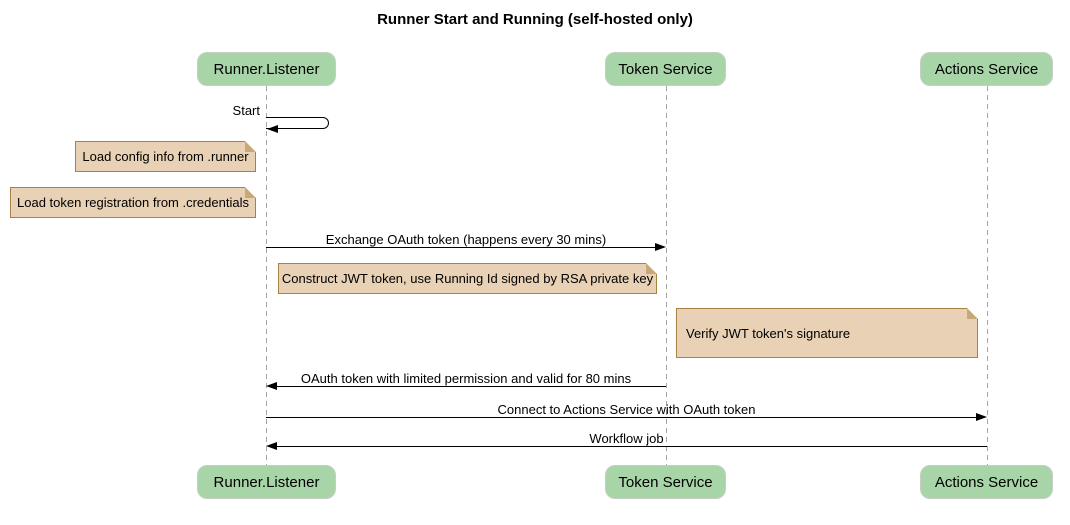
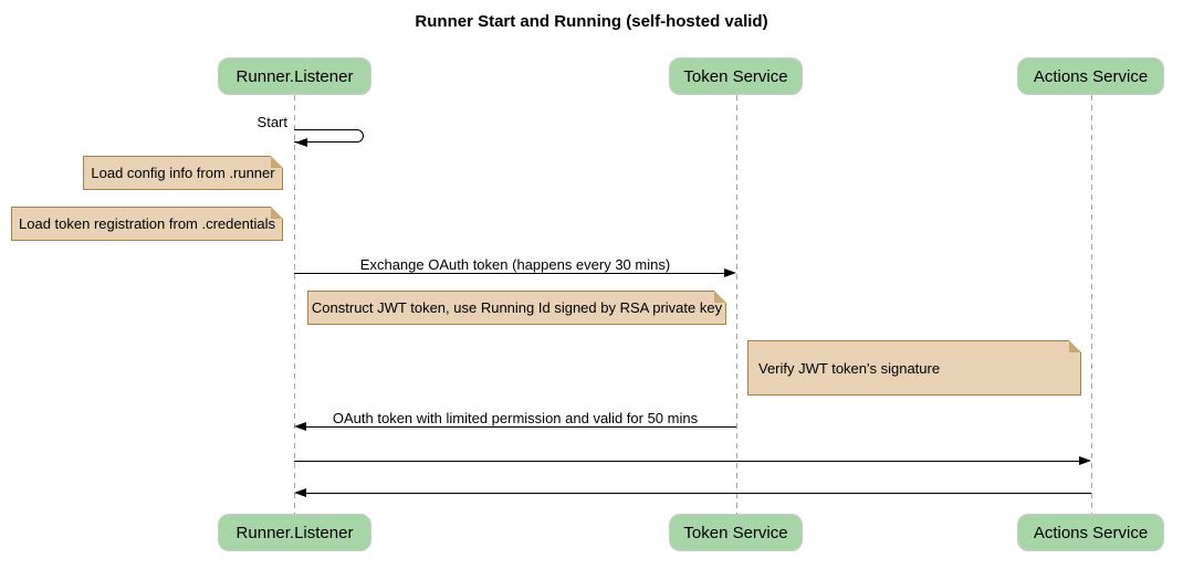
- Runner Start and Running (self-hosted only)
+ Runner Start and Running (self-hosted valid)
  Runner.Listener
  Token Service
  Actions Service
  Runner.Listener
  Token Service
  Actions Service
  Start
  Load config info from .runner
  Load token registration from .credentials
  Exchange OAuth token (happens every 30 mins)
  Construct JWT token, use Running Id signed by RSA private key
  Verify JWT token's signature
- OAuth token with limited permission and valid for 80 mins
+ OAuth token with limited permission and valid for 50 mins
- Connect to Actions Service with OAuth token
- Workflow job
